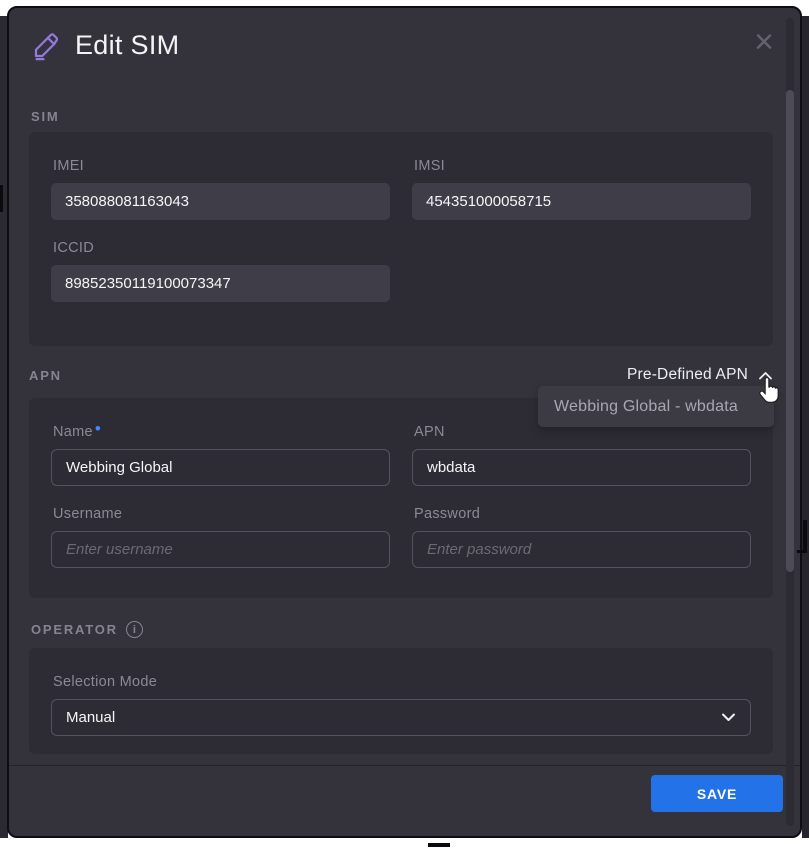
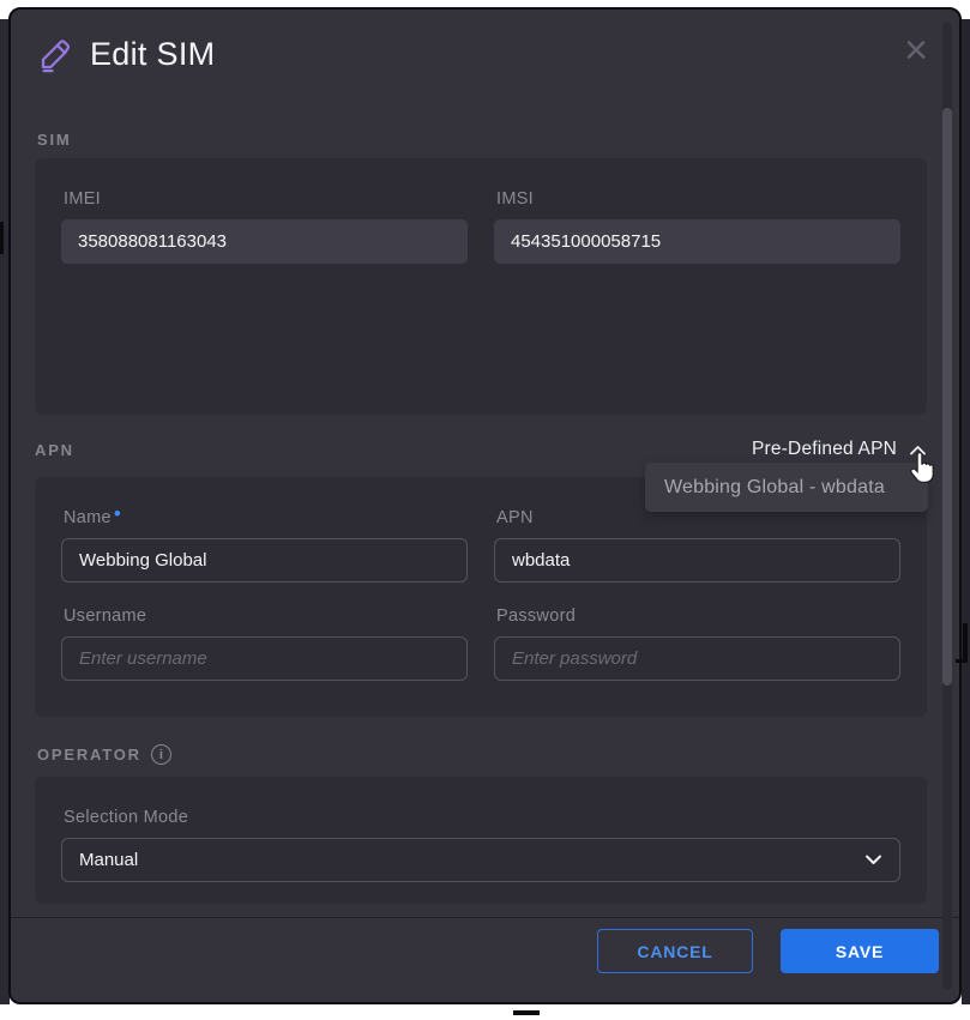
  Edit SIM
  ×
  SIM
  IMEI
  358088081163043
  IMSI
  454351000058715
- ICCID
- 89852350119100073347
  APN
  Pre-Defined APN
  Webbing Global - wbdata
  Name •
  Webbing Global
  APN
  wbdata
  Username
  Enter username
  Password
  Enter password
  OPERATOR
  i
  Selection Mode
  Manual
+ CANCEL
  SAVE
